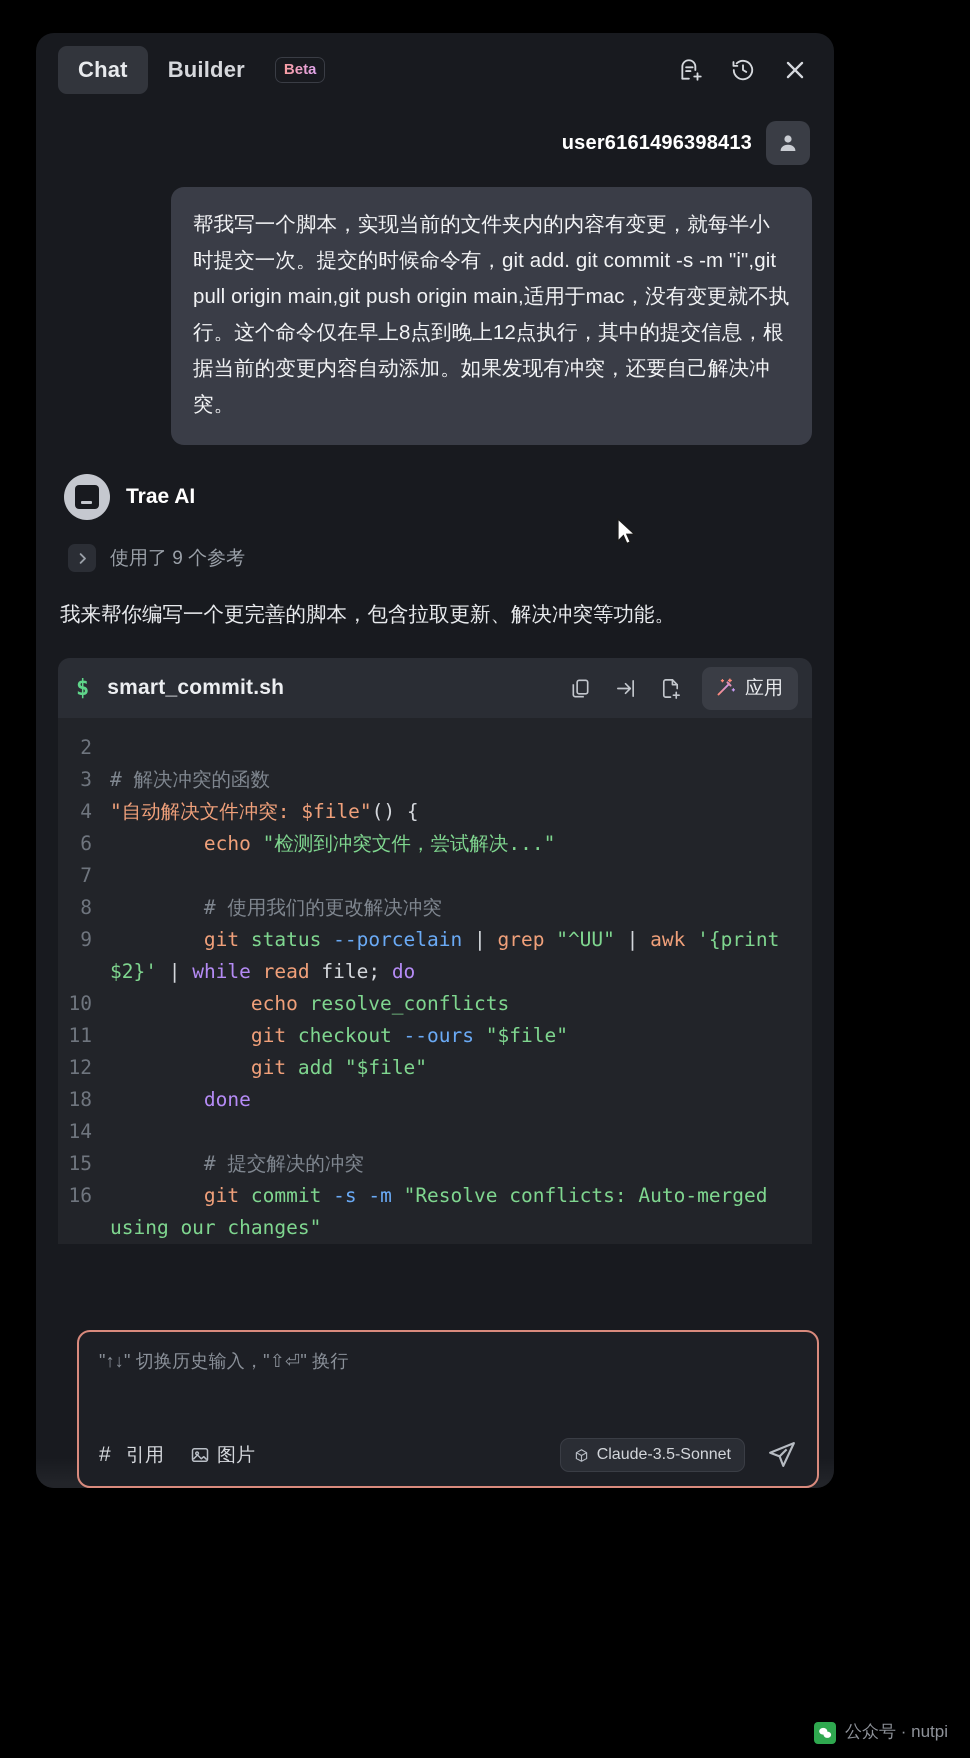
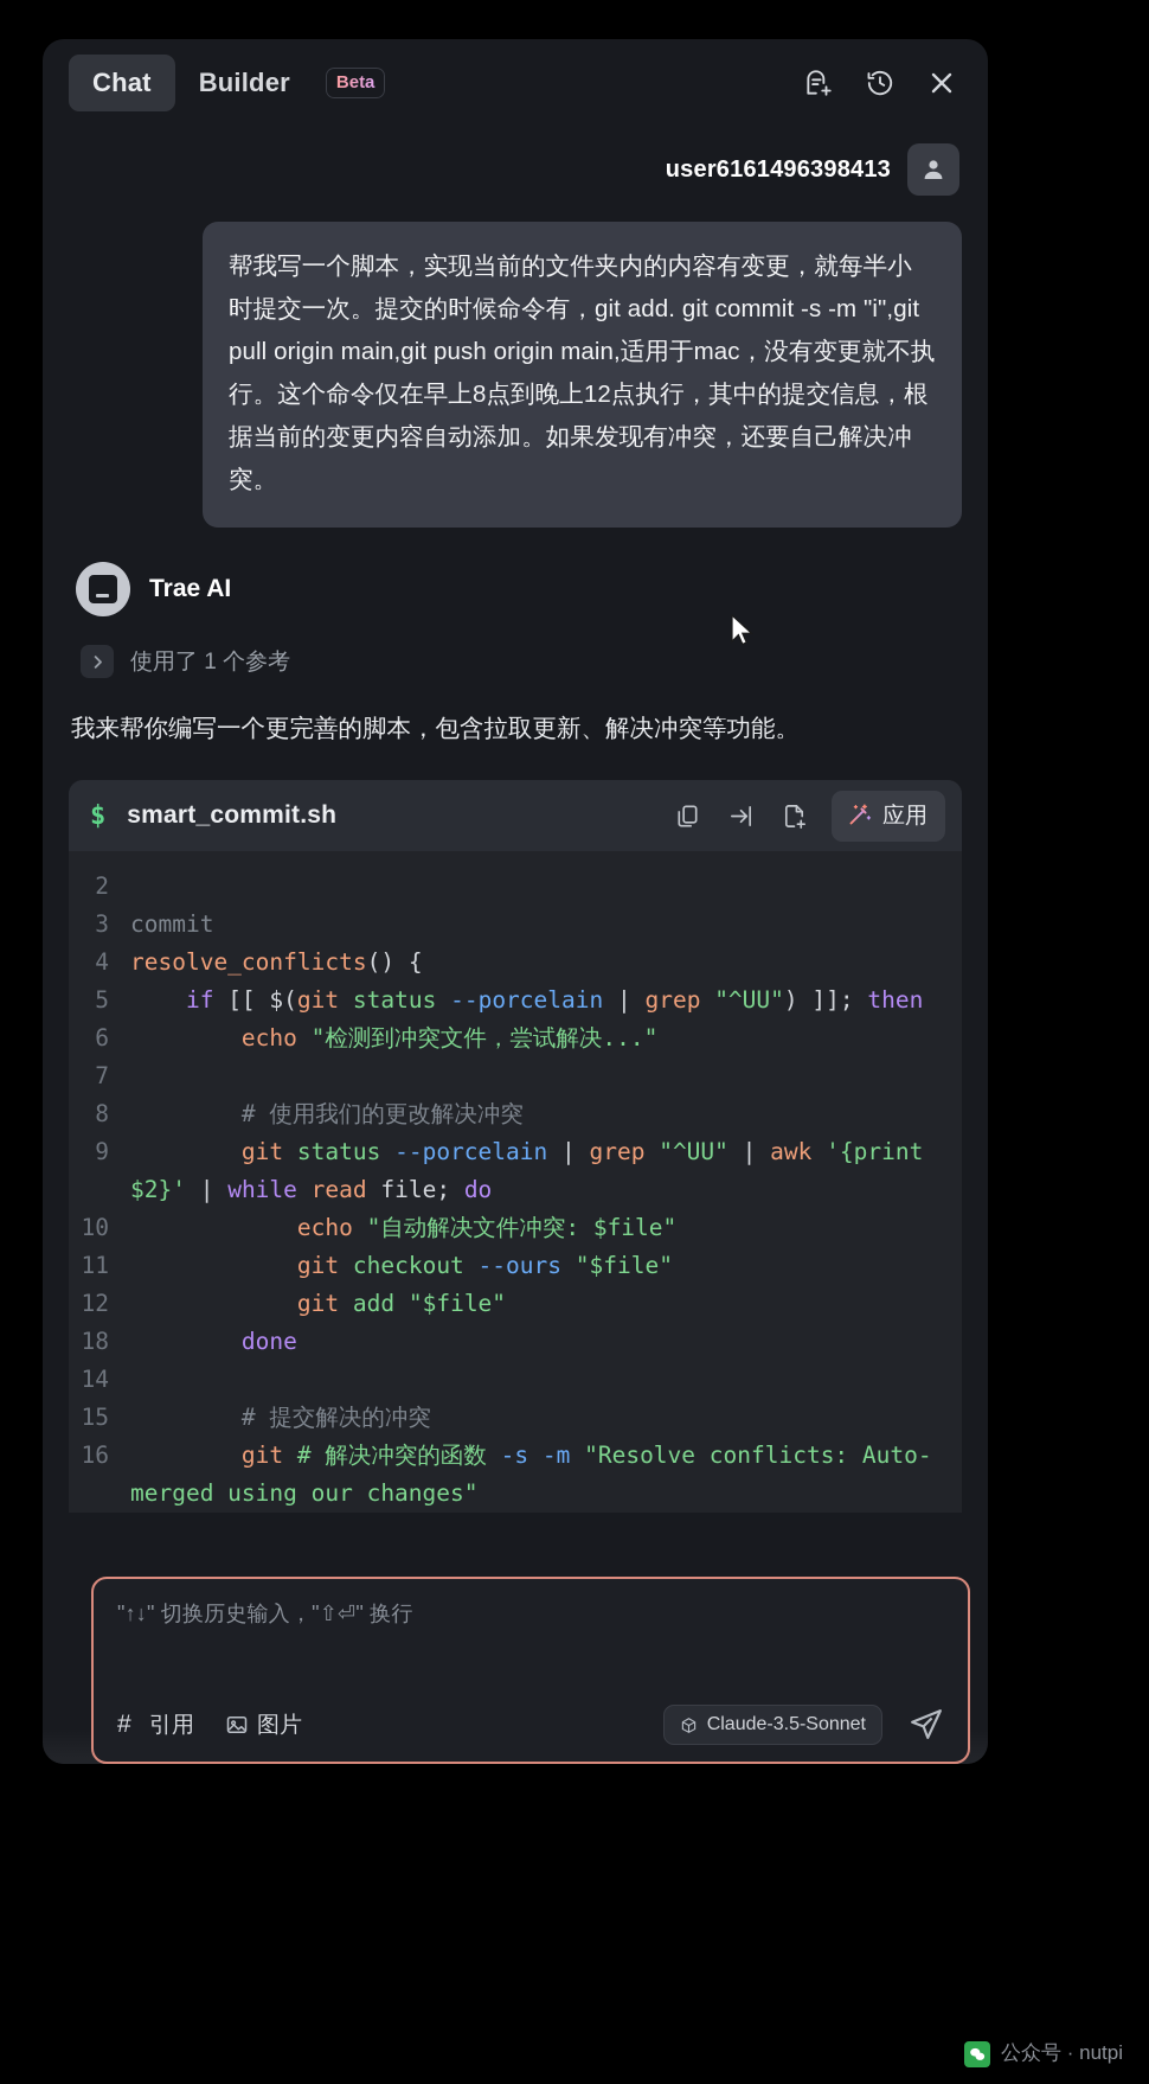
  Chat
  Builder
  Beta
  user6161496398413
  帮我写一个脚本，实现当前的文件夹内的内容有变更，就每半小时提交一次。提交的时候命令有，git add. git commit -s -m "i",git pull origin main,git push origin main,适用于mac，没有变更就不执行。这个命令仅在早上8点到晚上12点执行，其中的提交信息，根据当前的变更内容自动添加。如果发现有冲突，还要自己解决冲突。
  Trae AI
- 使用了 9 个参考
+ 使用了 1 个参考
  我来帮你编写一个更完善的脚本，包含拉取更新、解决冲突等功能。
  $
  smart_commit.sh
  应用
  2
  3
- # 解决冲突的函数
+ commit
  4
- "自动解决文件冲突: $file"() {
+ resolve_conflicts() {
+ 5
+ if [[ $(git status --porcelain | grep "^UU") ]]; then
  6
  echo "检测到冲突文件，尝试解决..."
  7
  8
  # 使用我们的更改解决冲突
  9
  git status --porcelain | grep "^UU" | awk '{print $2}' | while read file; do
  10
- echo resolve_conflicts
+ echo "自动解决文件冲突: $file"
  11
  git checkout --ours "$file"
  12
  git add "$file"
  18
  done
  14
  15
  # 提交解决的冲突
  16
- git commit -s -m "Resolve conflicts: Auto-merged using our changes"
+ git # 解决冲突的函数 -s -m "Resolve conflicts: Auto-merged using our changes"
  "↑↓" 切换历史输入，"⇧⏎" 换行
  #
  引用
  图片
  Claude-3.5-Sonnet
  公众号 · nutpi
